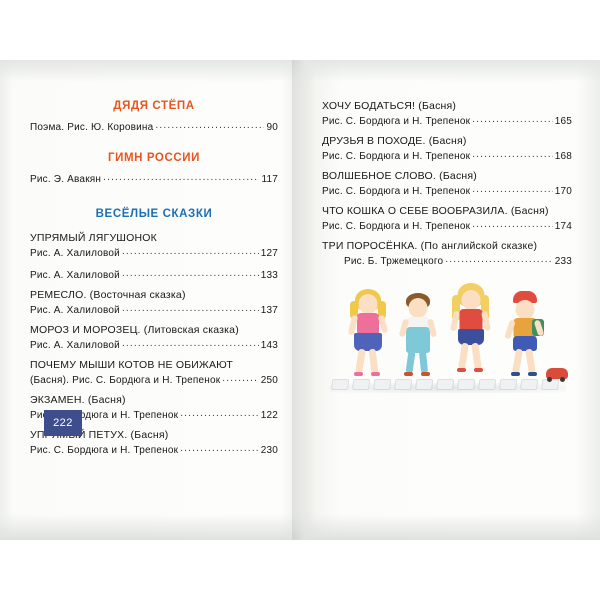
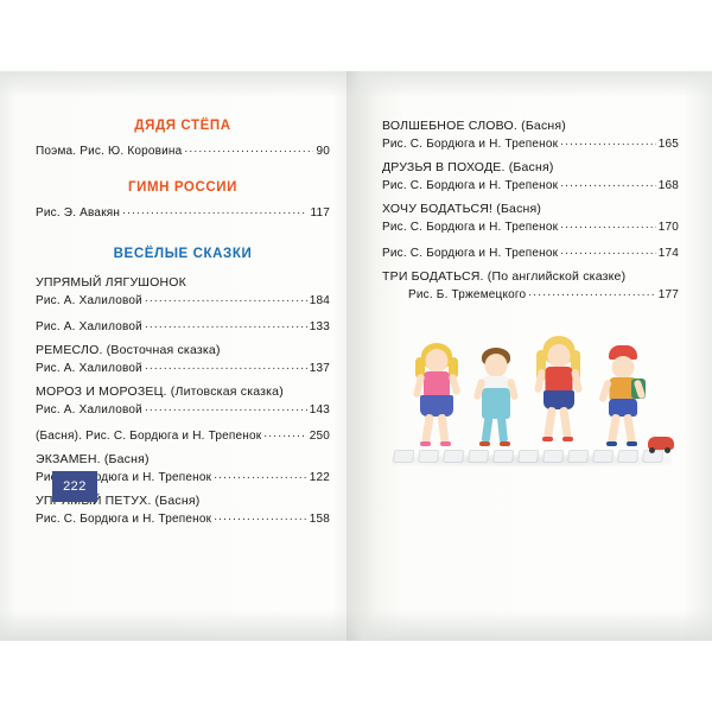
  ДЯДЯ СТЁПА
  Поэма. Рис. Ю. Коровина
  90
  ГИМН РОССИИ
  Рис. Э. Авакян
  .......................................
  117
  ВЕСЁЛЫЕ СКАЗКИ
  УПРЯМЫЙ ЛЯГУШОНОК
  Рис. А. Халиловой
- 127
+ 184
  Рис. А. Халиловой
  133
  РЕМЕСЛО. (Восточная сказка)
  Рис. А. Халиловой
  137
  МОРОЗ И МОРОЗЕЦ. (Литовская сказка)
  Рис. А. Халиловой
  143
- ПОЧЕМУ МЫШИ КОТОВ НЕ ОБИЖАЮТ
  (Басня). Рис. С. Бордюга и Н. Трепенок
  250
  ЭКЗАМЕН. (Басня)
  Рирдюга и Н. Трепенок
  122
  УП ПЕТУХ. (Басня)
  Рис. С. Бордюга и Н. Трепенок
- 230
+ 158
  222
- ХОЧУ БОДАТЬСЯ! (Басня)
+ ВОЛШЕБНОЕ СЛОВО. (Басня)
  Рис. С. Бордюга и Н. Трепенок
  165
  ДРУЗЬЯ В ПОХОДЕ. (Басня)
  Рис. С. Бордюга и Н. Трепенок
  168
- ВОЛШЕБНОЕ СЛОВО. (Басня)
+ ХОЧУ БОДАТЬСЯ! (Басня)
  Рис. С. Бордюга и Н. Трепенок
  170
- ЧТО КОШКА О СЕБЕ ВООБРАЗИЛА. (Басня)
  Рис. С. Бордюга и Н. Трепенок
  174
- ТРИ ПОРОСЁНКА. (По английской сказке)
+ ТРИ БОДАТЬСЯ. (По английской сказке)
  Рис. Б. Тржемецкого
- 233
+ 177
